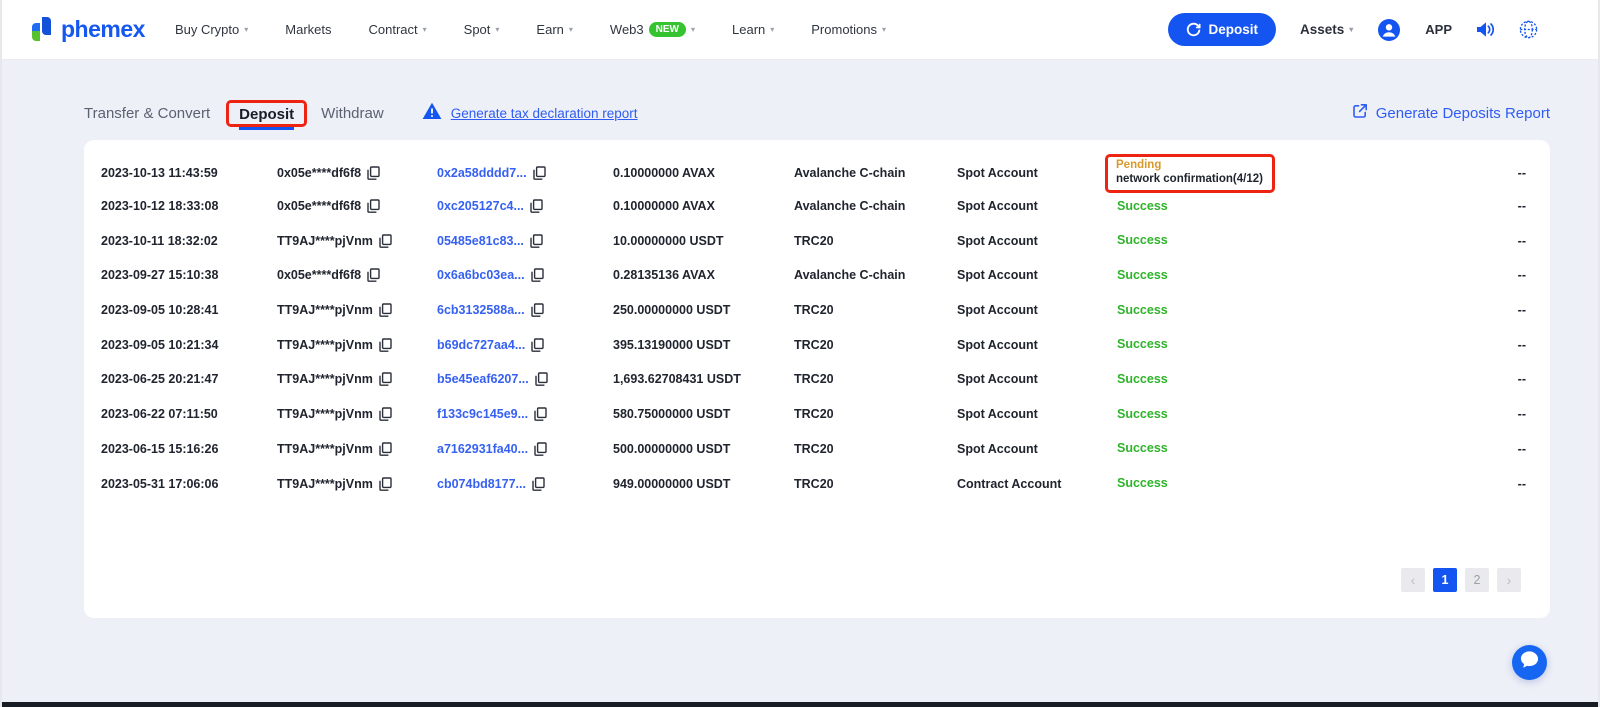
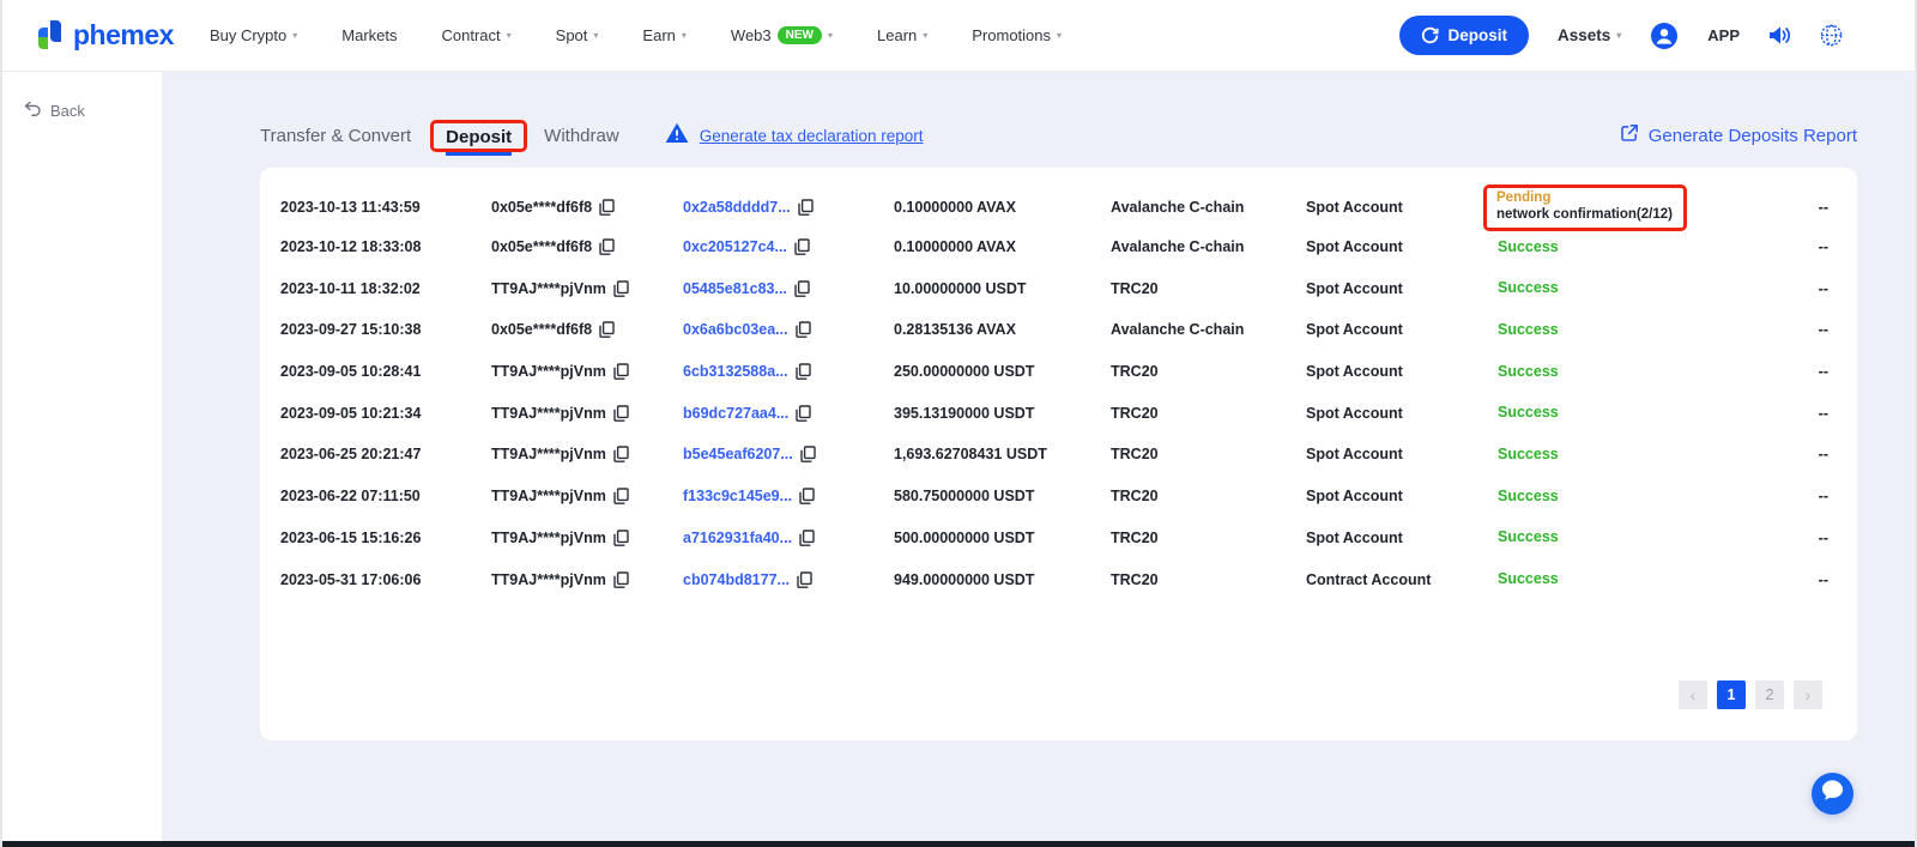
  phemex
  Buy Crypto
  ▾
  Markets
  Contract
  ▾
  Spot
  ▾
  Earn
  ▾
  Web3
  NEW
  ▾
  Learn
  ▾
  Promotions
  ▾
  Deposit
  Assets
  ▾
  APP
+ Back
  Transfer & Convert
  Deposit
  Withdraw
  Generate tax declaration report
  Generate Deposits Report
  2023-10-13 11:43:59
  0x05e****df6f8
  0x2a58dddd7...
  0.10000000 AVAX
  Avalanche C-chain
  Spot Account
  Pending
- network confirmation(4/12)
+ network confirmation(2/12)
  --
  2023-10-12 18:33:08
  0x05e****df6f8
  0xc205127c4...
  0.10000000 AVAX
  Avalanche C-chain
  Spot Account
  Success
  --
  2023-10-11 18:32:02
  TT9AJ****pjVnm
  05485e81c83...
  10.00000000 USDT
  TRC20
  Spot Account
  Success
  --
  2023-09-27 15:10:38
  0x05e****df6f8
  0x6a6bc03ea...
  0.28135136 AVAX
  Avalanche C-chain
  Spot Account
  Success
  --
  2023-09-05 10:28:41
  TT9AJ****pjVnm
  6cb3132588a...
  250.00000000 USDT
  TRC20
  Spot Account
  Success
  --
  2023-09-05 10:21:34
  TT9AJ****pjVnm
  b69dc727aa4...
  395.13190000 USDT
  TRC20
  Spot Account
  Success
  --
  2023-06-25 20:21:47
  TT9AJ****pjVnm
  b5e45eaf6207...
  1,693.62708431 USDT
  TRC20
  Spot Account
  Success
  --
  2023-06-22 07:11:50
  TT9AJ****pjVnm
  f133c9c145e9...
  580.75000000 USDT
  TRC20
  Spot Account
  Success
  --
  2023-06-15 15:16:26
  TT9AJ****pjVnm
  a7162931fa40...
  500.00000000 USDT
  TRC20
  Spot Account
  Success
  --
  2023-05-31 17:06:06
  TT9AJ****pjVnm
  cb074bd8177...
  949.00000000 USDT
  TRC20
  Contract Account
  Success
  --
  ‹
  1
  2
  ›
